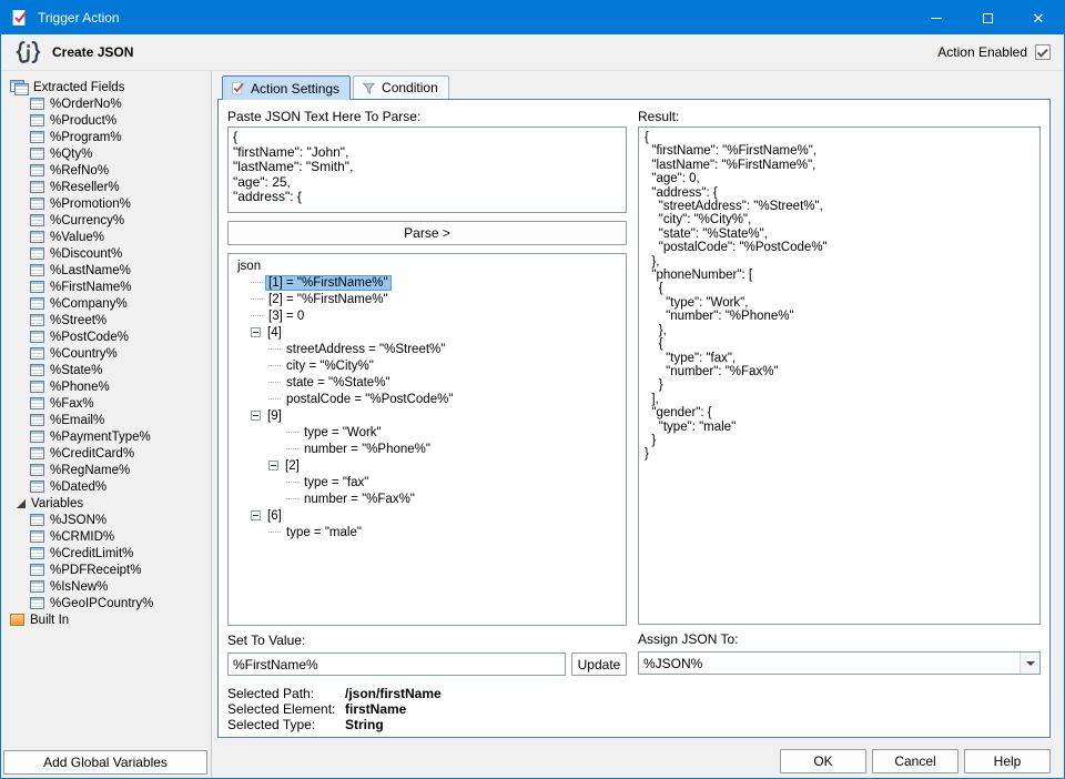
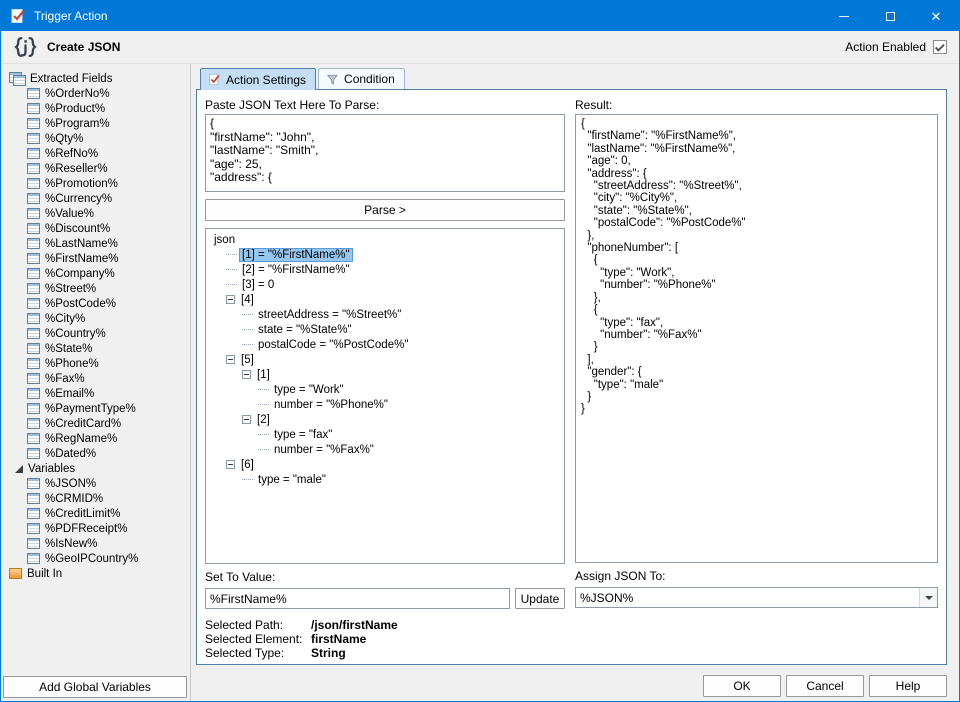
  Trigger Action
  ✕
  Create JSON
  Action Enabled
  Extracted Fields
  %OrderNo%
  %Product%
  %Program%
  %Qty%
  %RefNo%
  %Reseller%
  %Promotion%
  %Currency%
  %Value%
  %Discount%
  %LastName%
  %FirstName%
  %Company%
  %Street%
  %PostCode%
+ %City%
  %Country%
  %State%
  %Phone%
  %Fax%
  %Email%
  %PaymentType%
  %CreditCard%
  %RegName%
  %Dated%
  Variables
  %JSON%
  %CRMID%
  %CreditLimit%
  %PDFReceipt%
  %IsNew%
  %GeoIPCountry%
  Built In
  Add Global Variables
  Action Settings
  Condition
  Paste JSON Text Here To Parse:
  {
  "firstName": "John",
  "lastName": "Smith",
  "age": 25,
  "address": {
  Parse >
  json
  [1] = "%FirstName%"
  [2] = "%FirstName%"
  [3] = 0
  [4]
  streetAddress = "%Street%"
- city = "%City%"
  state = "%State%"
  postalCode = "%PostCode%"
- [9]
+ [5]
+ [1]
  type = "Work"
  number = "%Phone%"
  [2]
  type = "fax"
  number = "%Fax%"
  [6]
  type = "male"
  Set To Value:
  %FirstName%
  Update
  Selected Path:
  /json/firstName
  Selected Element:
  firstName
  Selected Type:
  String
  Result:
  {
  "firstName": "%FirstName%",
  "lastName": "%FirstName%",
  "age": 0,
  "address": {
  "streetAddress": "%Street%",
  "city": "%City%",
  "state": "%State%",
  "postalCode": "%PostCode%"
  },
  "phoneNumber": [
  {
  "type": "Work",
  "number": "%Phone%"
  },
  {
  "type": "fax",
  "number": "%Fax%"
  }
  ],
  "gender": {
  "type": "male"
  }
  }
  Assign JSON To:
  %JSON%
  OK
  Cancel
  Help
